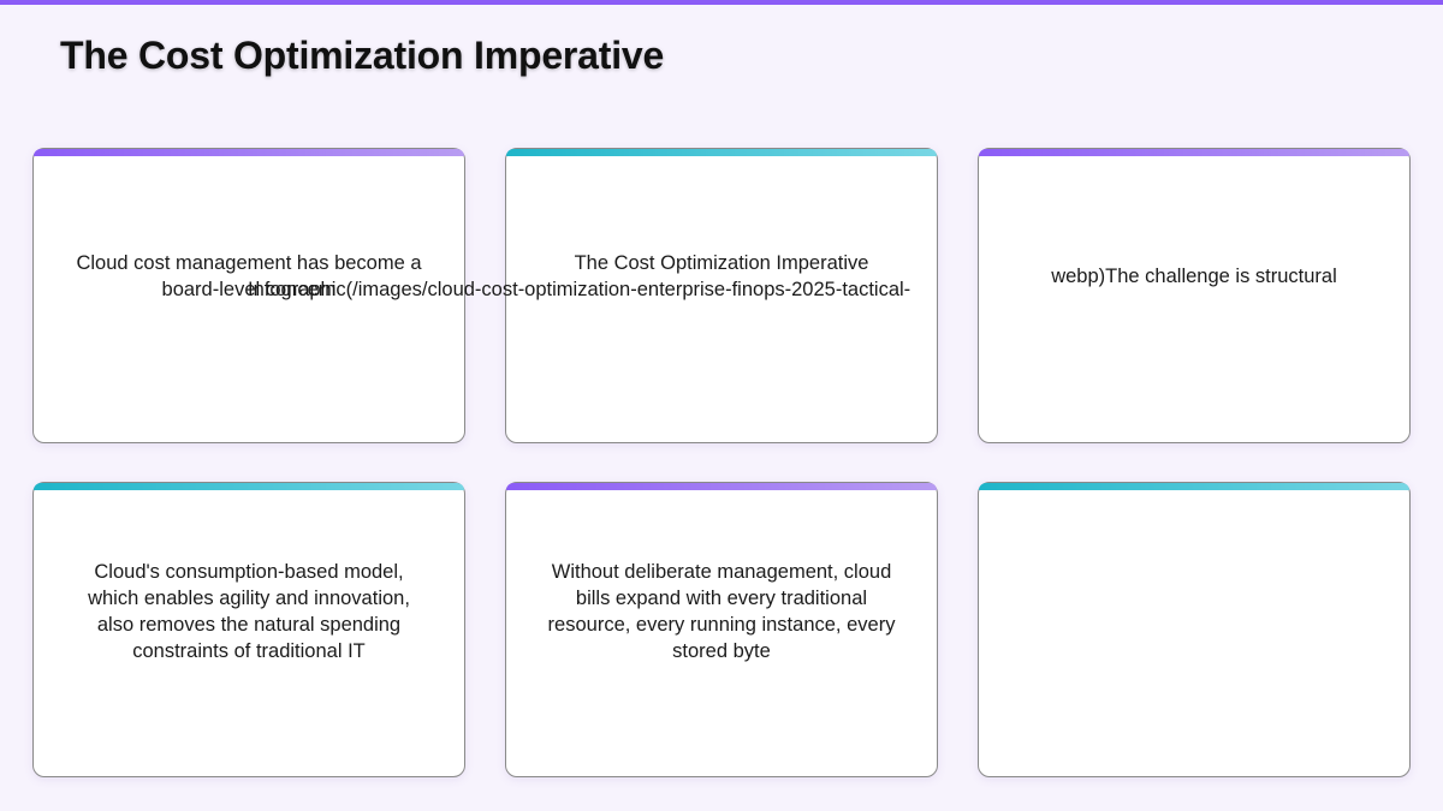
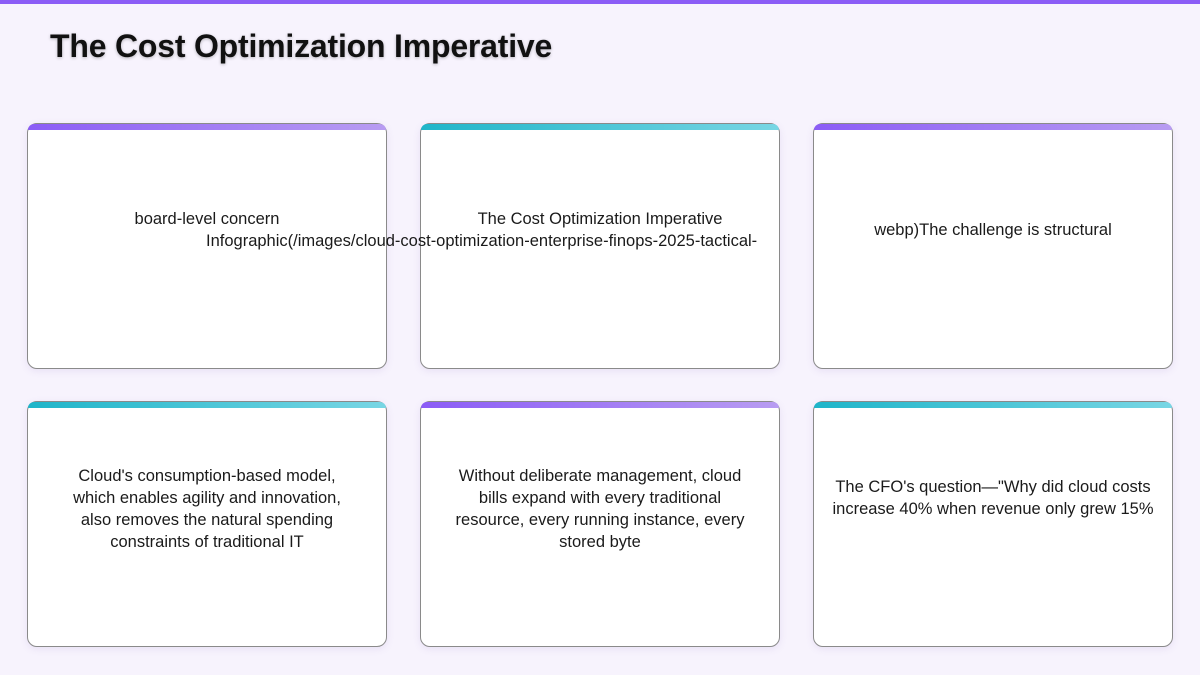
  The Cost Optimization Imperative
- Cloud cost management has become a
  board-level concern
  The Cost Optimization Imperative
  webp)The challenge is structural
  Infographic(/images/cloud-cost-optimization-enterprise-finops-2025-tactical-
  Cloud's consumption-based model, which enables agility and innovation, also removes the natural spending constraints of traditional IT
  Without deliberate management, cloud bills expand with every traditional resource, every running instance, every stored byte
+ The CFO's question—"Why did cloud costs increase 40% when revenue only grew 15%
